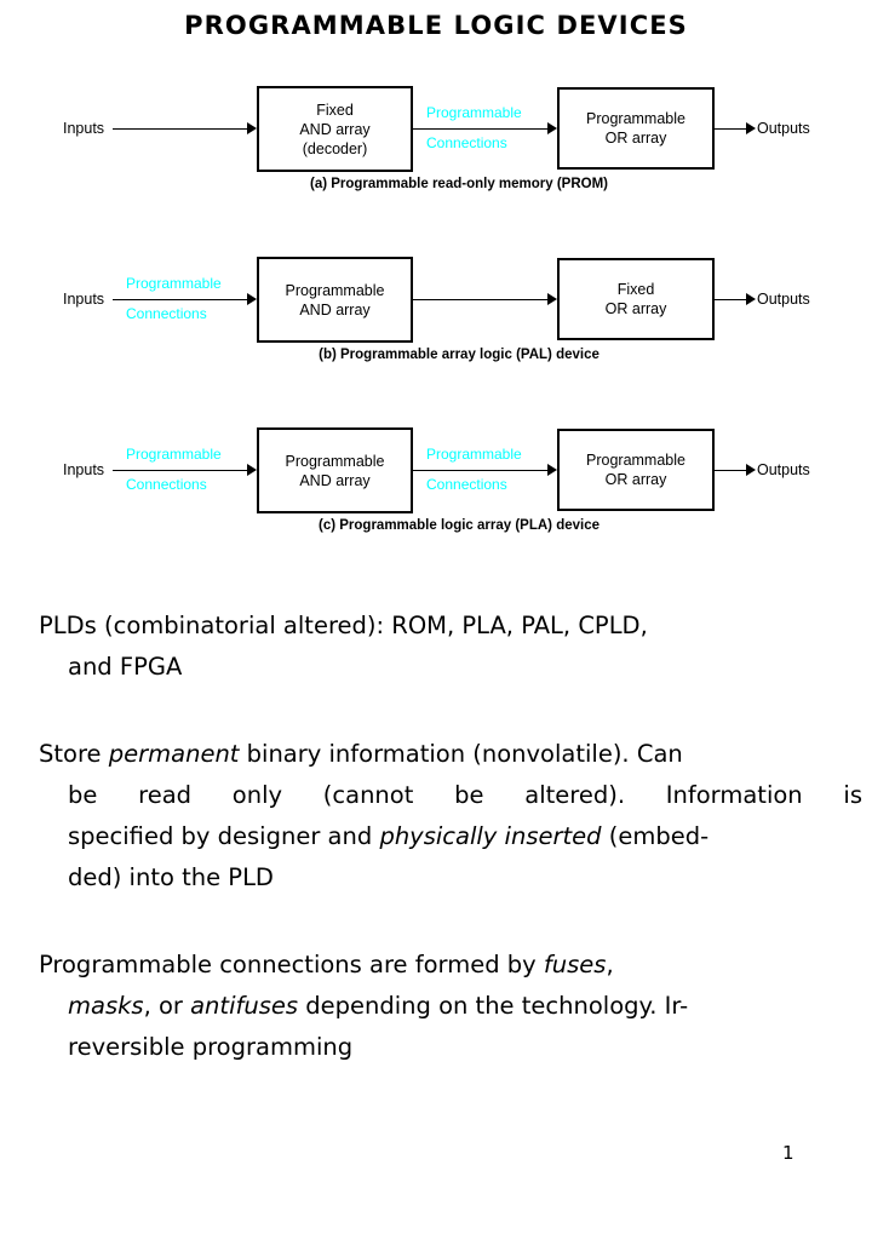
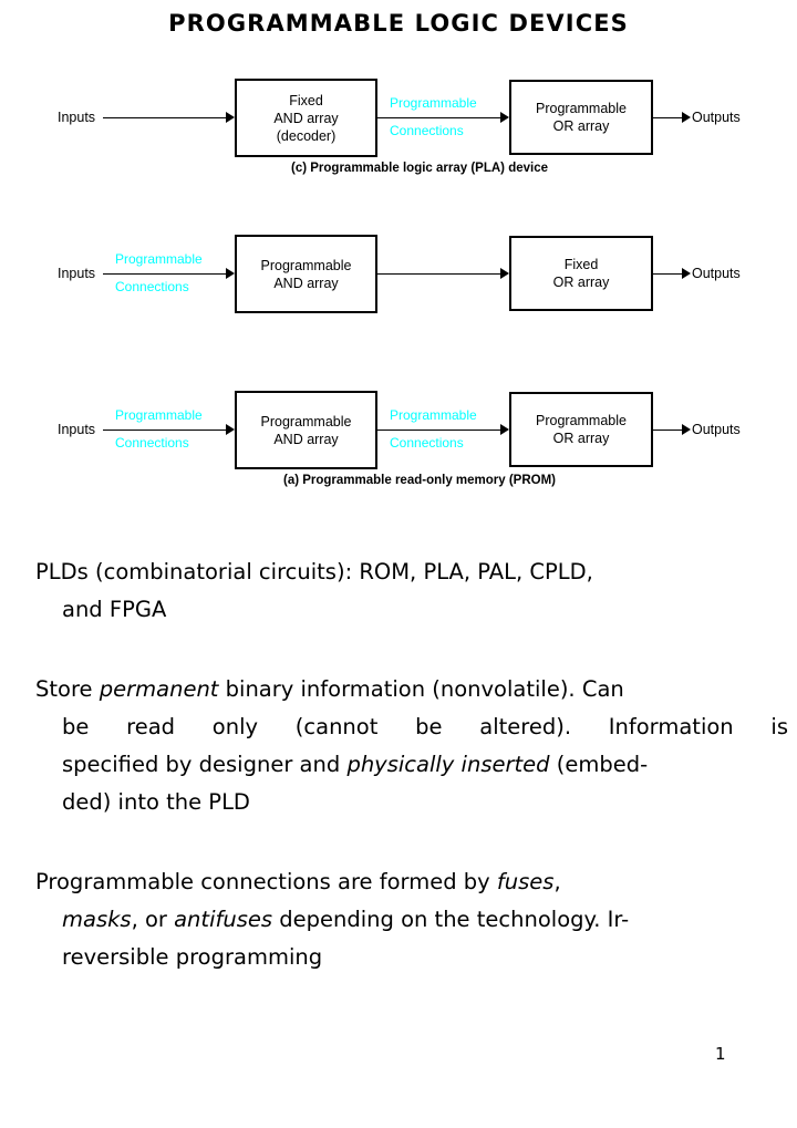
  PROGRAMMABLE LOGIC DEVICES
  Inputs
  Fixed
  AND array
  (decoder)
  Programmable
  Connections
  Programmable
  OR array
  Outputs
- (a) Programmable read-only memory (PROM)
+ (c) Programmable logic array (PLA) device
  Inputs
  Programmable
  Connections
  Programmable
  AND array
  Fixed
  OR array
  Outputs
- (b) Programmable array logic (PAL) device
  Inputs
  Programmable
  Connections
  Programmable
  AND array
  Programmable
  Connections
  Programmable
  OR array
  Outputs
- (c) Programmable logic array (PLA) device
+ (a) Programmable read-only memory (PROM)
- PLDs (combinatorial altered): ROM, PLA, PAL, CPLD,
+ PLDs (combinatorial circuits): ROM, PLA, PAL, CPLD,
  and FPGA
  Store permanent binary information (nonvolatile). Can
  be
  read
  only
  (cannot
  be
  altered).
  Information
  is
  specified by designer and physically inserted (embed-
  ded) into the PLD
  Programmable connections are formed by fuses,
  masks, or antifuses depending on the technology. Ir-
  reversible programming
  1
